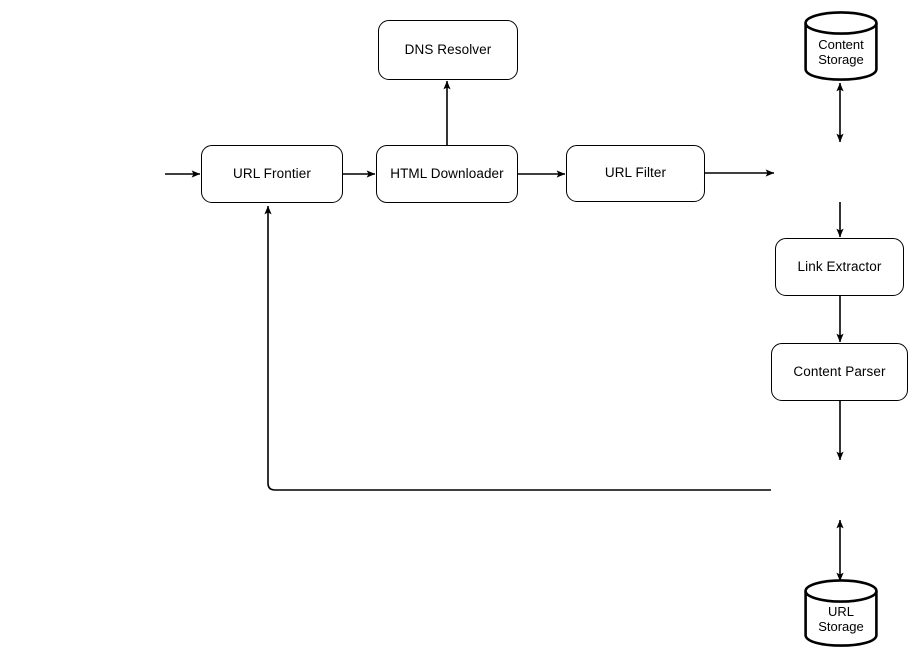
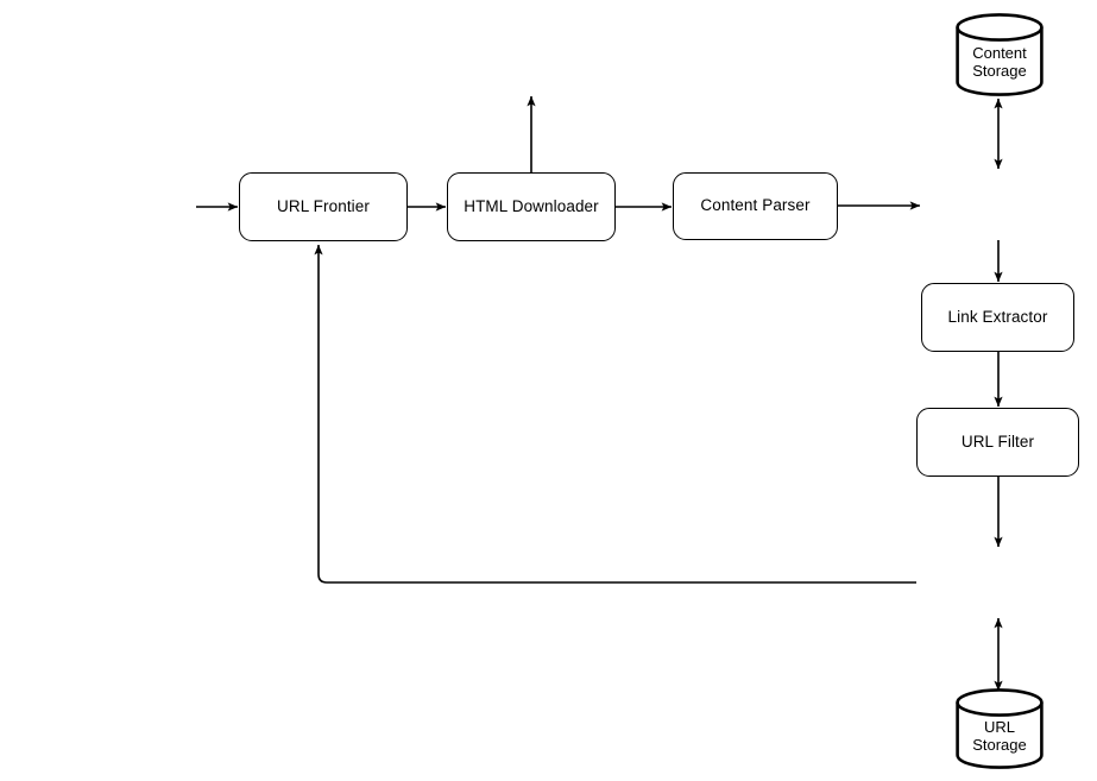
  URL Frontier
- DNS Resolver
  HTML Downloader
- URL Filter
+ Content Parser
  Link Extractor
- Content Parser
+ URL Filter
  Content
  Storage
  URL
  Storage
